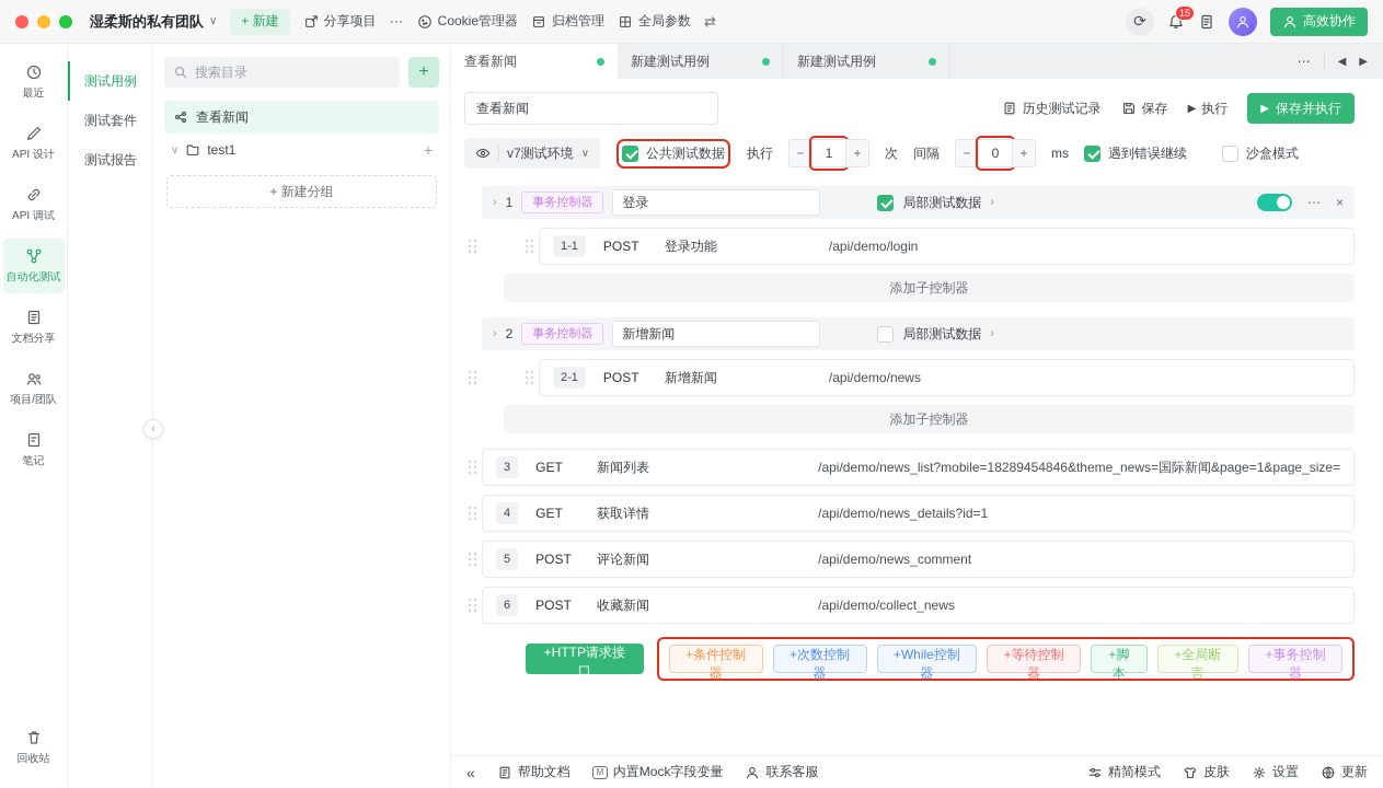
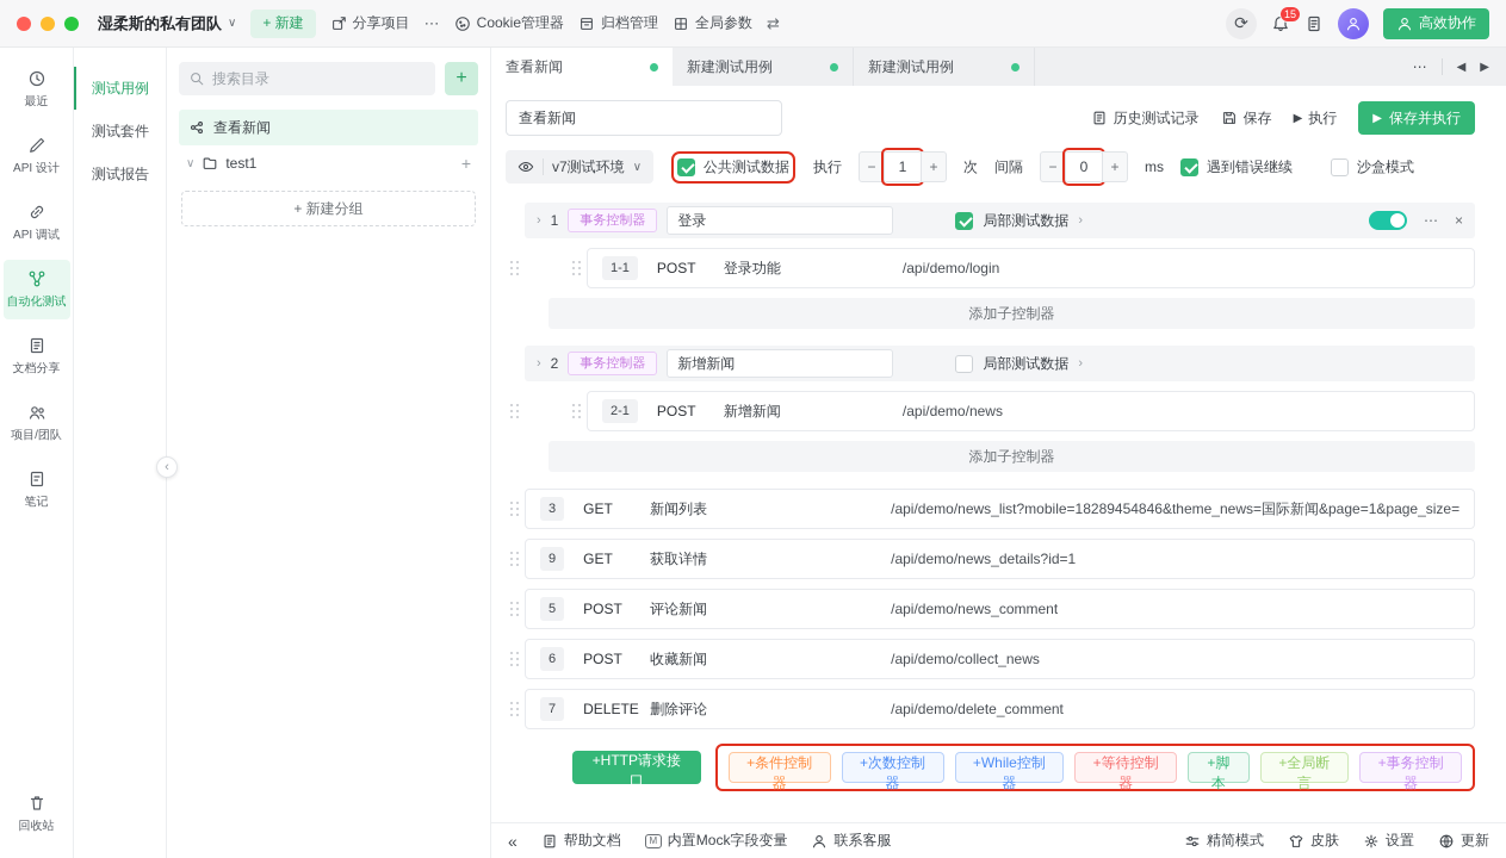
  湿柔斯的私有团队
  ∨
  + 新建
  分享项目
  ⋯
  Cookie管理器
  归档管理
  全局参数
  ⇄
  ⟳
  15
  高效协作
  最近
  API 设计
  API 调试
  自动化测试
  文档分享
  项目/团队
  笔记
  回收站
  测试用例
  测试套件
  测试报告
  搜索目录
  +
  查看新闻
  ∨
  test1
  +
  + 新建分组
  ‹
  查看新闻
  新建测试用例
  新建测试用例
  ⋯
  ◀
  ▶
  查看新闻
  历史测试记录
  保存
  ▶
  执行
  ▶
  保存并执行
  v7测试环境
  ∨
  公共测试数据
  执行
  −
  1
  +
  次
  间隔
  −
  0
  +
  ms
  遇到错误继续
  沙盒模式
  ›
  1
  事务控制器
  登录
  局部测试数据
  ›
  ⋯
  ×
  1-1
  POST
  登录功能
  /api/demo/login
  添加子控制器
  ›
  2
  事务控制器
  新增新闻
  局部测试数据
  ›
  2-1
  POST
  新增新闻
  /api/demo/news
  添加子控制器
  3
  GET
  新闻列表
  /api/demo/news_list?mobile=18289454846&theme_news=国际新闻&page=1&page_size=
- 4
+ 9
  GET
  获取详情
  /api/demo/news_details?id=1
  5
  POST
  评论新闻
  /api/demo/news_comment
  6
  POST
  收藏新闻
  /api/demo/collect_news
+ 7
+ DELETE
+ 删除评论
+ /api/demo/delete_comment
  +HTTP请求接口
  +条件控制器
  +次数控制器
  +While控制器
  +等待控制器
  +脚本
  +全局断言
  +事务控制器
  «
  帮助文档
  M
  内置Mock字段变量
  联系客服
  精简模式
  皮肤
  设置
  更新
